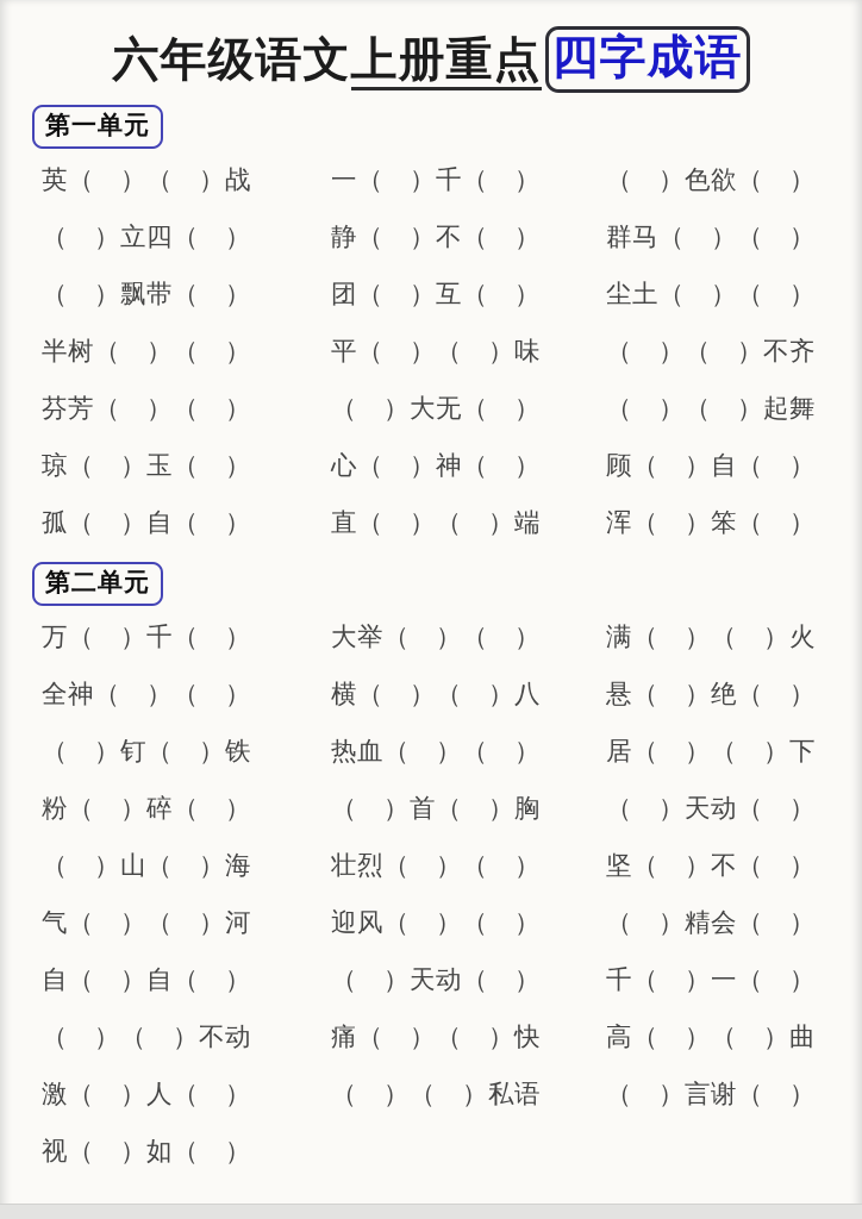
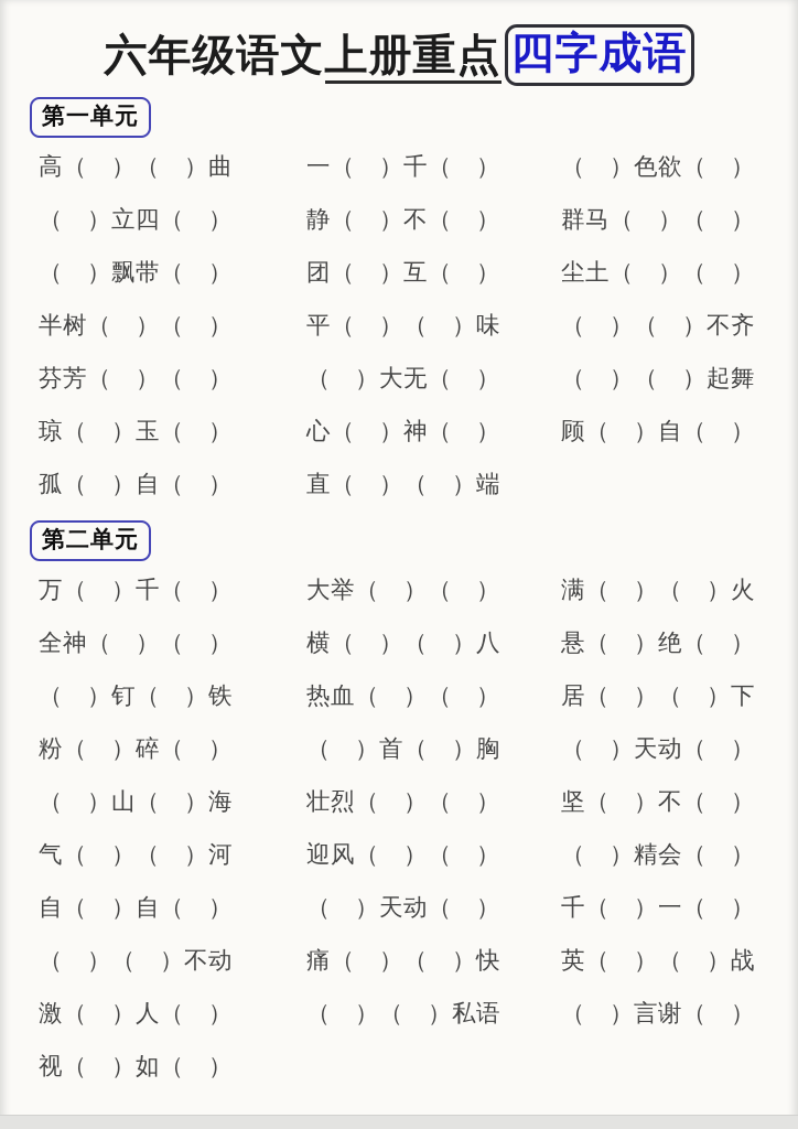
  六年级语文上册重点 四字成语
  第一单元
- 英（ ）（ ）战
+ 高（ ）（ ）曲
  一（ ）千（ ）
  （ ）色欲（ ）
  （ ）立四（ ）
  静（ ）不（ ）
  群马（ ）（ ）
  （ ）飘带（ ）
  团（ ）互（ ）
  尘土（ ）（ ）
  半树（ ）（ ）
  平（ ）（ ）味
  （ ）（ ）不齐
  芬芳（ ）（ ）
  （ ）大无（ ）
  （ ）（ ）起舞
  琼（ ）玉（ ）
  心（ ）神（ ）
  顾（ ）自（ ）
  孤（ ）自（ ）
  直（ ）（ ）端
- 浑（ ）笨（ ）
  第二单元
  万（ ）千（ ）
  大举（ ）（ ）
  满（ ）（ ）火
  全神（ ）（ ）
  横（ ）（ ）八
  悬（ ）绝（ ）
  （ ）钉（ ）铁
  热血（ ）（ ）
  居（ ）（ ）下
  粉（ ）碎（ ）
  （ ）首（ ）胸
  （ ）天动（ ）
  （ ）山（ ）海
  壮烈（ ）（ ）
  坚（ ）不（ ）
  气（ ）（ ）河
  迎风（ ）（ ）
  （ ）精会（ ）
  自（ ）自（ ）
  （ ）天动（ ）
  千（ ）一（ ）
  （ ）（ ）不动
  痛（ ）（ ）快
- 高（ ）（ ）曲
+ 英（ ）（ ）战
  激（ ）人（ ）
  （ ）（ ）私语
  （ ）言谢（ ）
  视（ ）如（ ）
